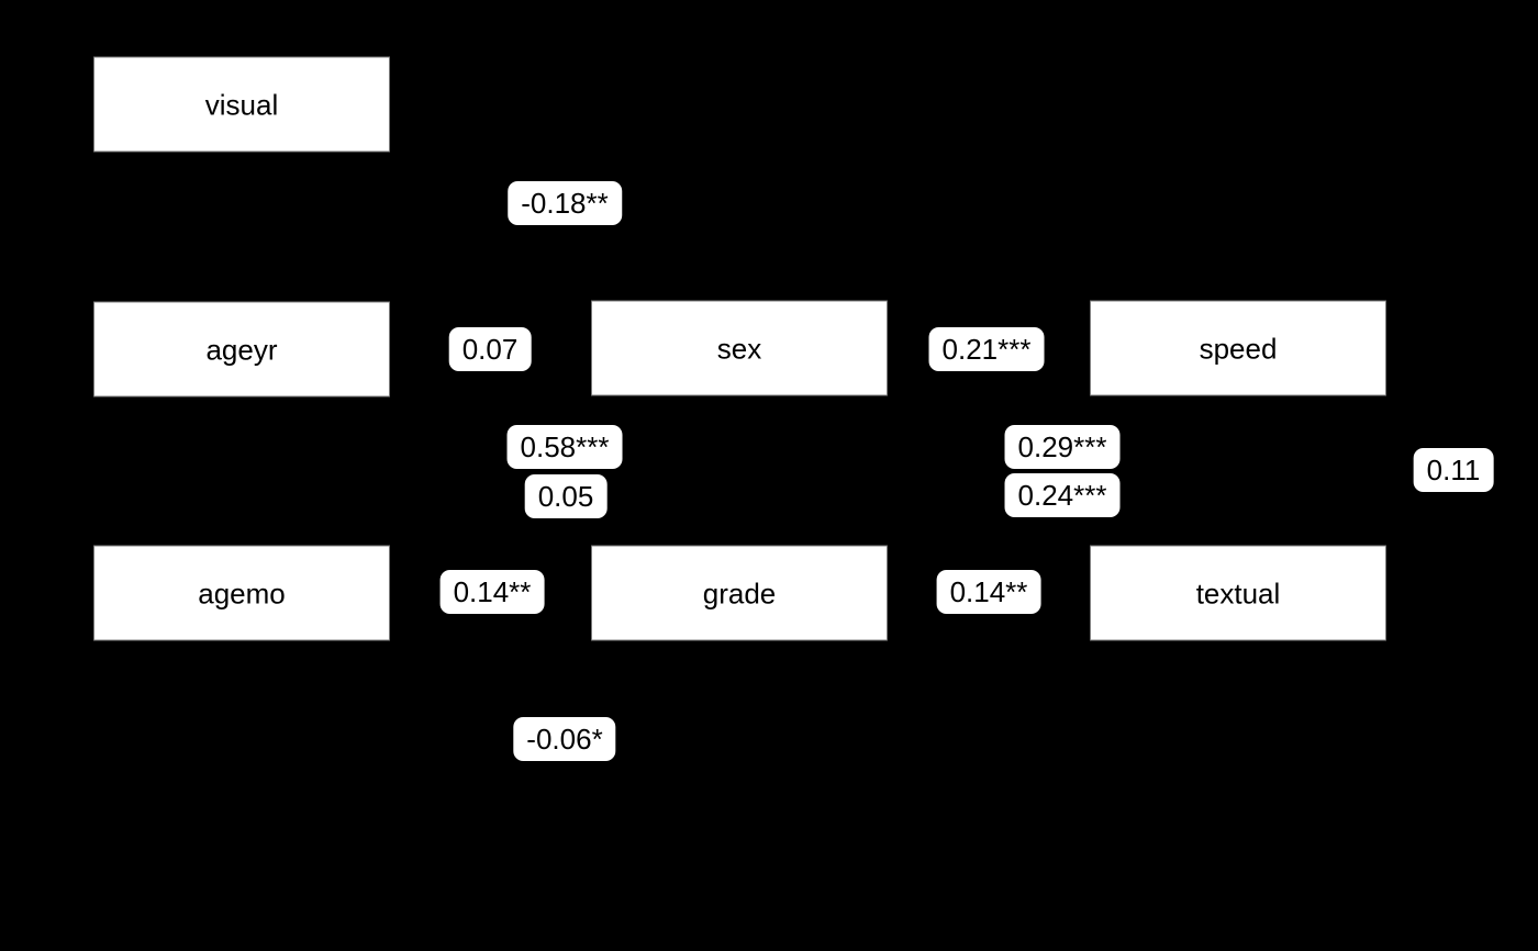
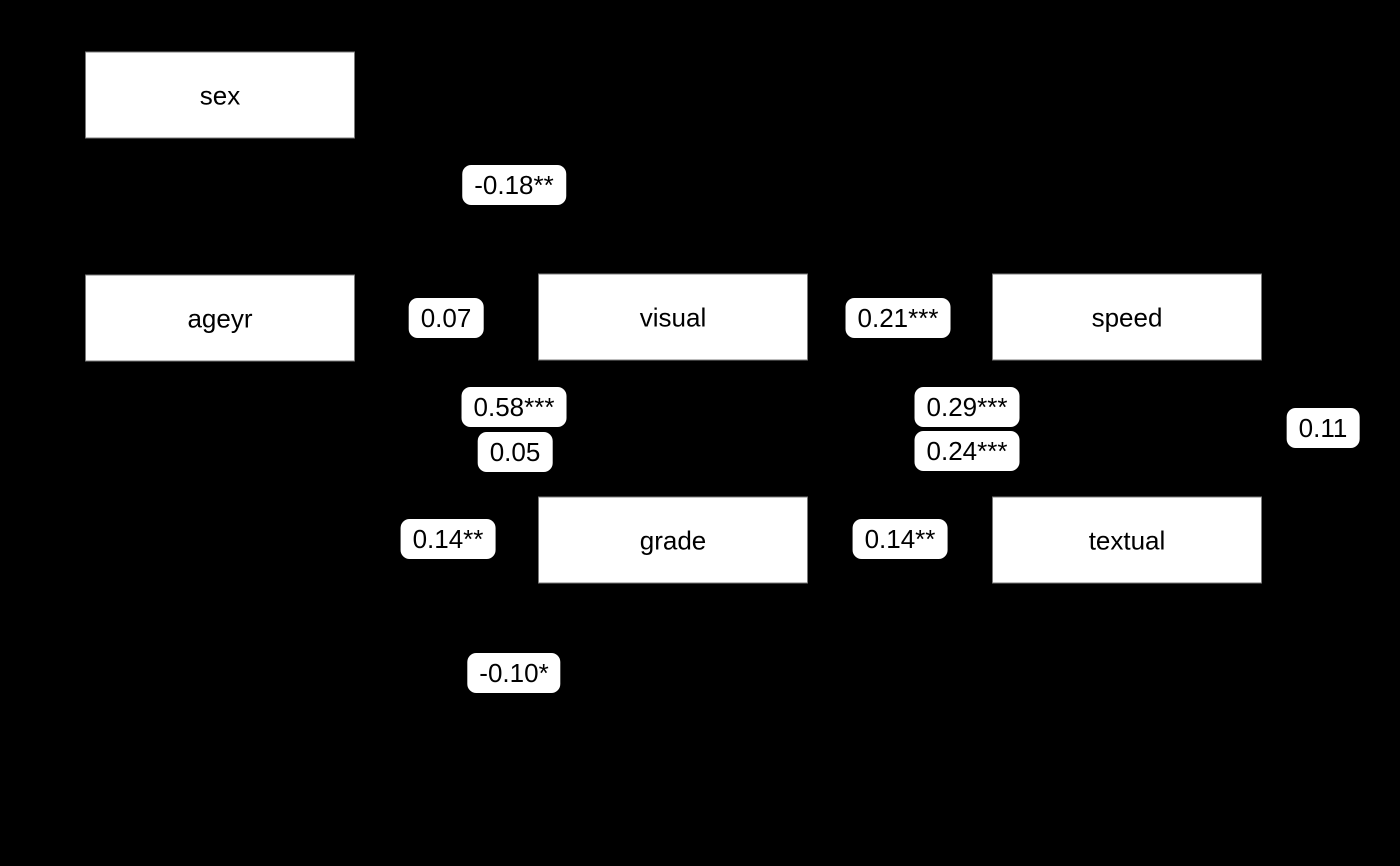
- visual
+ sex
  ageyr
- agemo
- sex
+ visual
  grade
  speed
  textual
  -0.18**
  0.07
  0.21***
  0.58***
  0.05
  0.29***
  0.24***
  0.11
  0.14**
  0.14**
- -0.06*
+ -0.10*
